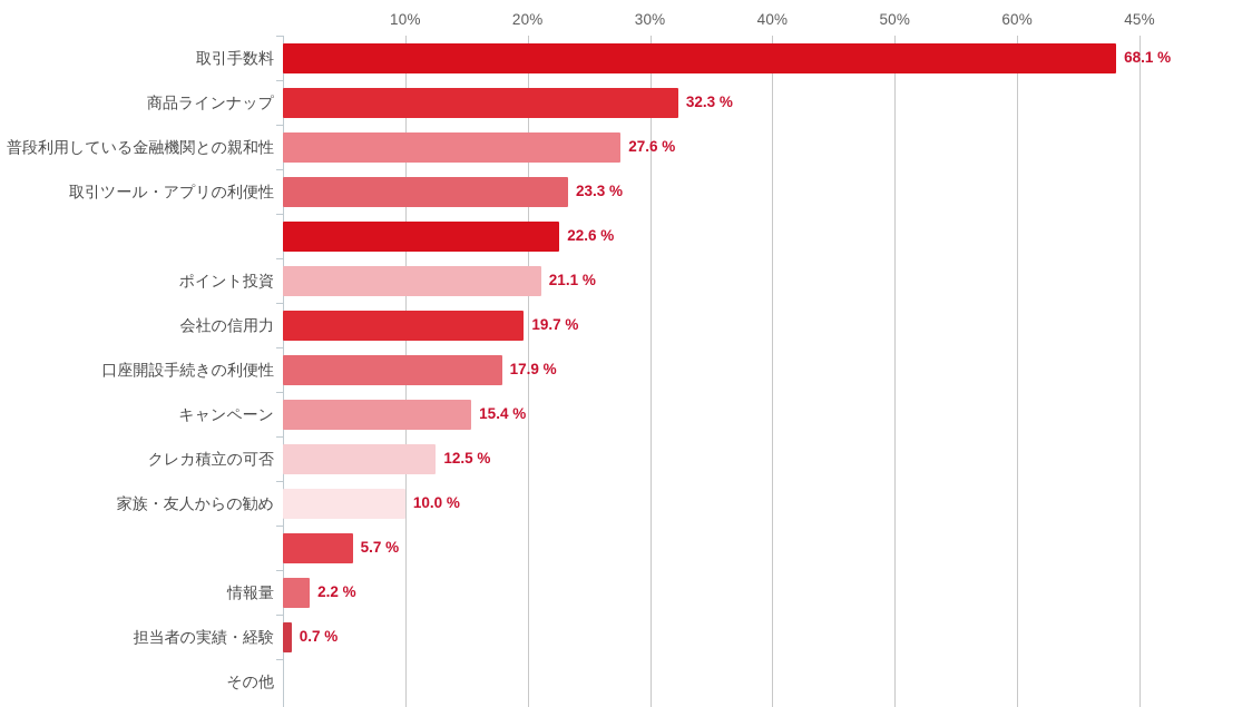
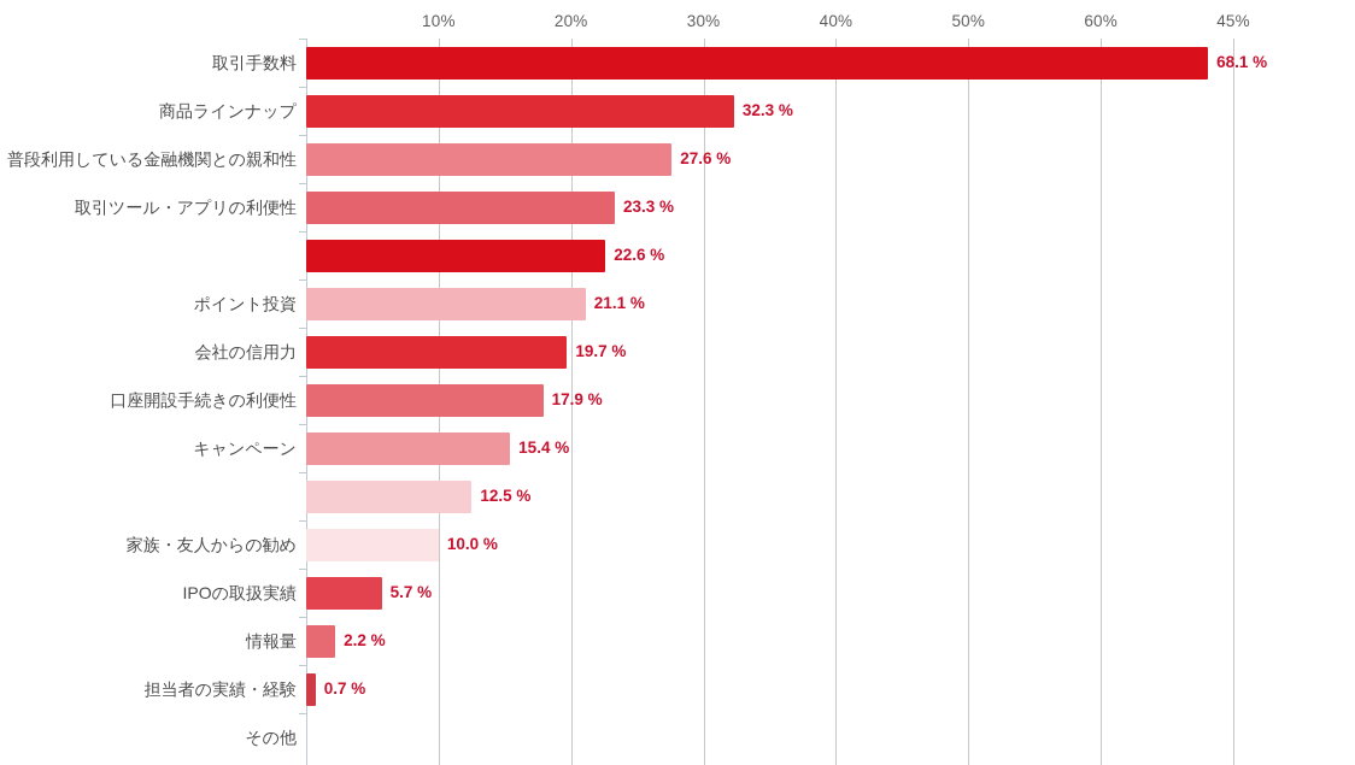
  10%
  20%
  30%
  40%
  50%
  60%
  45%
  取引手数料
  68.1 %
  商品ラインナップ
  32.3 %
  普段利用している金融機関との親和性
  27.6 %
  取引ツール・アプリの利便性
  23.3 %
  22.6 %
  ポイント投資
  21.1 %
  会社の信用力
  19.7 %
  口座開設手続きの利便性
  17.9 %
  キャンペーン
  15.4 %
- クレカ積立の可否
  12.5 %
  家族・友人からの勧め
  10.0 %
+ IPOの取扱実績
  5.7 %
  情報量
  2.2 %
  担当者の実績・経験
  0.7 %
  その他
